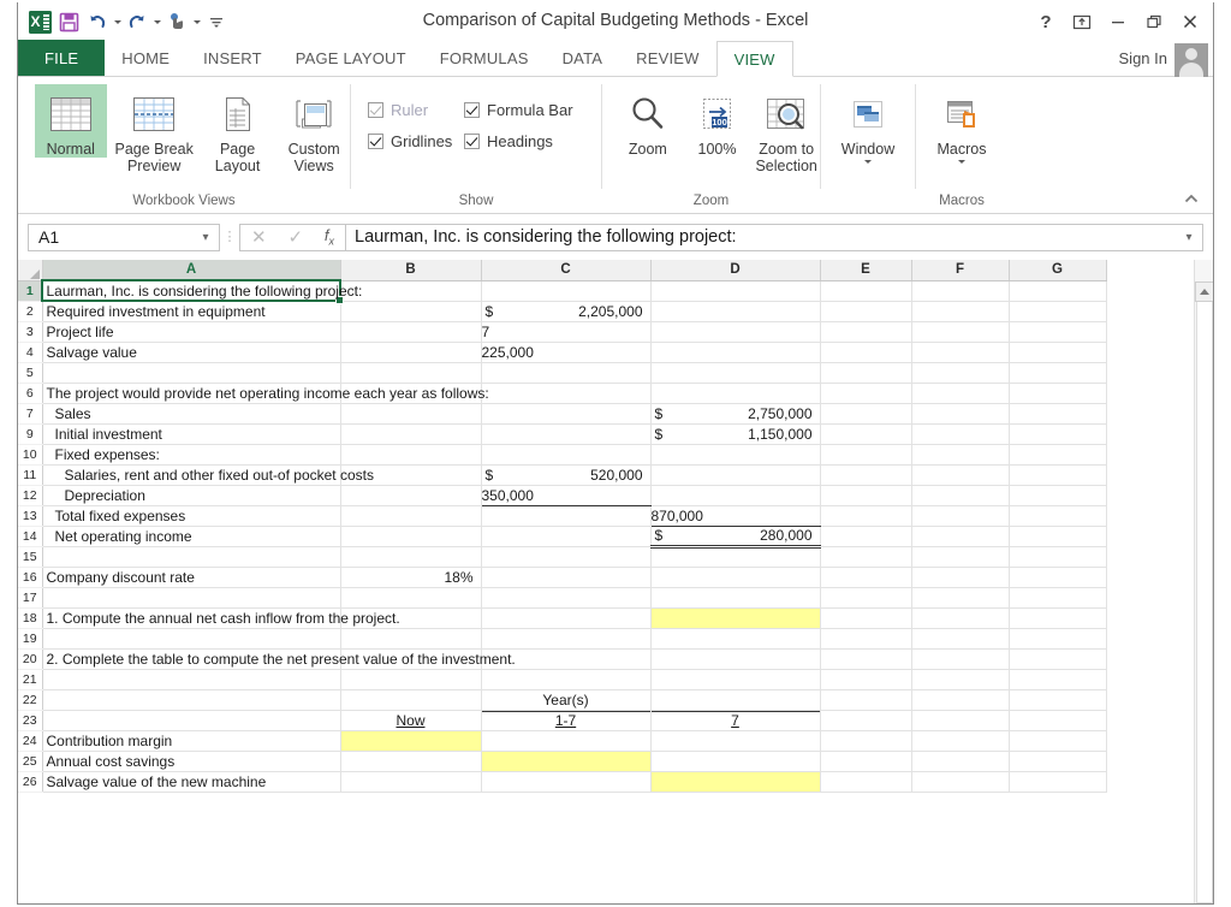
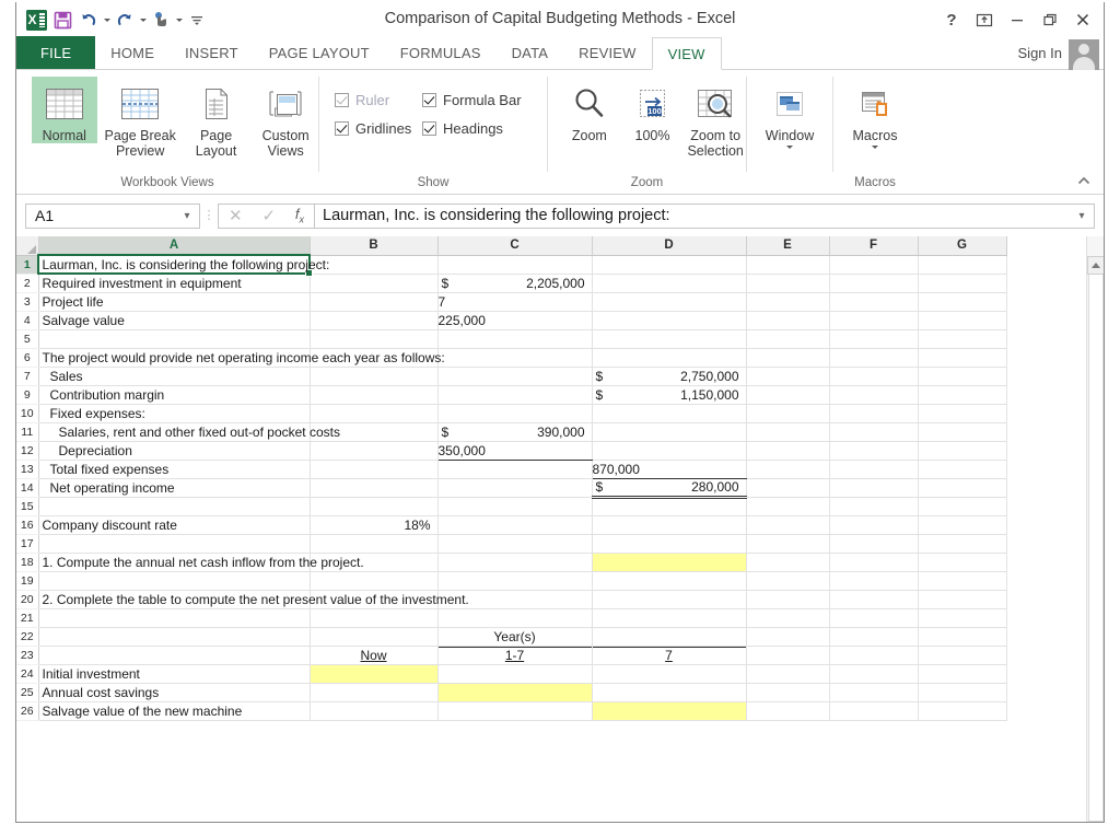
  Comparison of Capital Budgeting Methods - Excel
  ?
  FILE
  HOME
  INSERT
  PAGE LAYOUT
  FORMULAS
  DATA
  REVIEW
  VIEW
  Sign In
  Normal
  Page Break
  Preview
  Page
  Layout
  Custom
  Views
  Workbook Views
  Ruler
  Gridlines
  Formula Bar
  Headings
  Show
  Zoom
  100
  100%
  Zoom to
  Selection
  Zoom
  Window
  Macros
  Macros
  A1
  ▾
  ⋮
  ✕
  ✓
  fx
  Laurman, Inc. is considering the following project:
  ▾
  	A	B	C	D	E	F	G
  1	Laurman, Inc. is considering the following project:
  2	Required investment in equipment		$ 2,205,000
  3	Project life		7
  4	Salvage value		225,000
  5
  6	The project would provide net operating income each year as follows:
  7	Sales			$ 2,750,000
- 9	Initial investment			$ 1,150,000
+ 9	Contribution margin			$ 1,150,000
  10	Fixed expenses:
- 11	Salaries, rent and other fixed out-of pocket costs		$ 520,000
+ 11	Salaries, rent and other fixed out-of pocket costs		$ 390,000
  12	Depreciation		350,000
  13	Total fixed expenses			870,000
  14	Net operating income			$ 280,000
  15
  16	Company discount rate	18%
  17
  18	1. Compute the annual net cash inflow from the project.
  19
  20	2. Complete the table to compute the net present value of the investment.
  21
  22			Year(s)
  23		Now	1-7	7
- 24	Contribution margin
+ 24	Initial investment
  25	Annual cost savings
  26	Salvage value of the new machine
